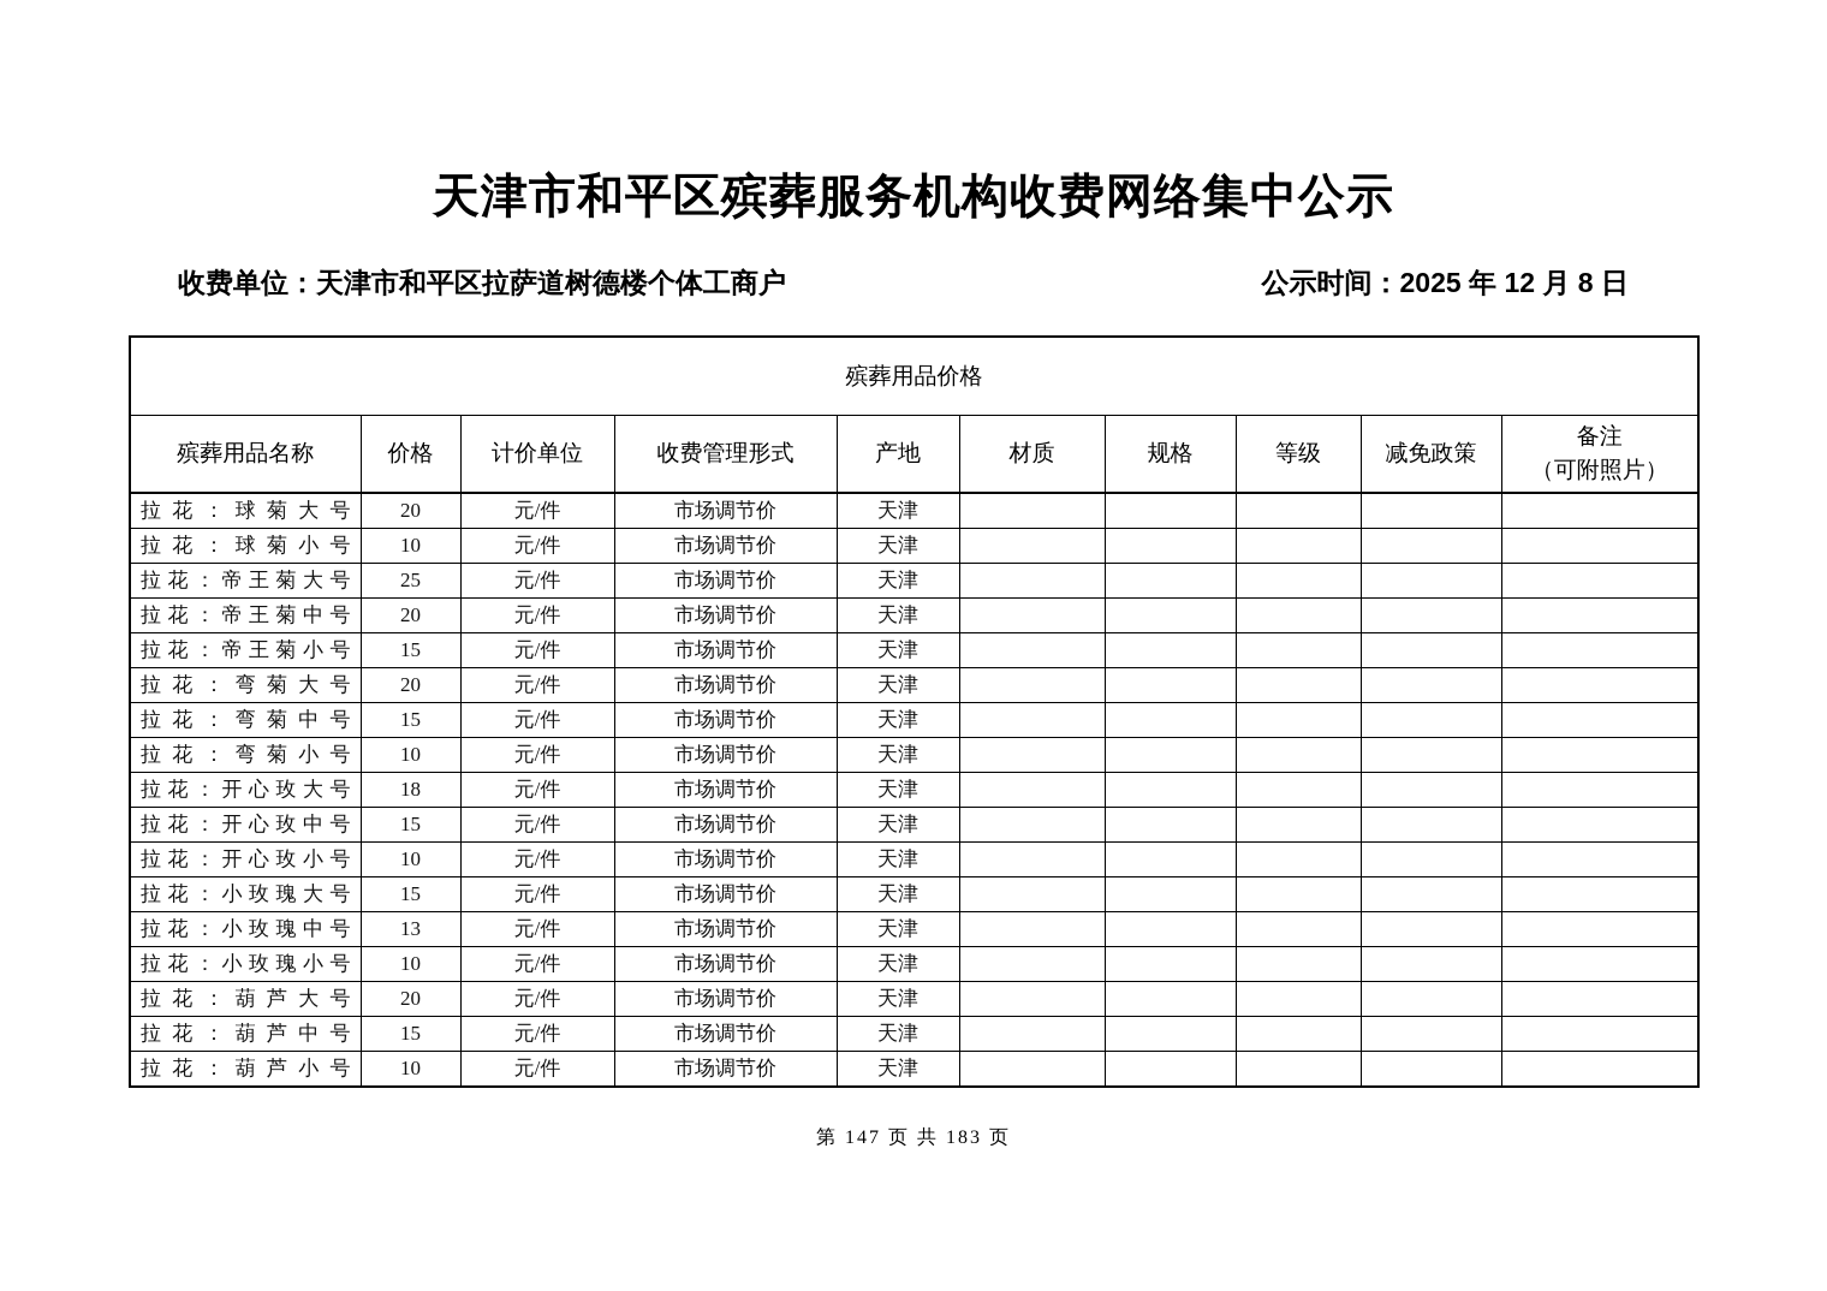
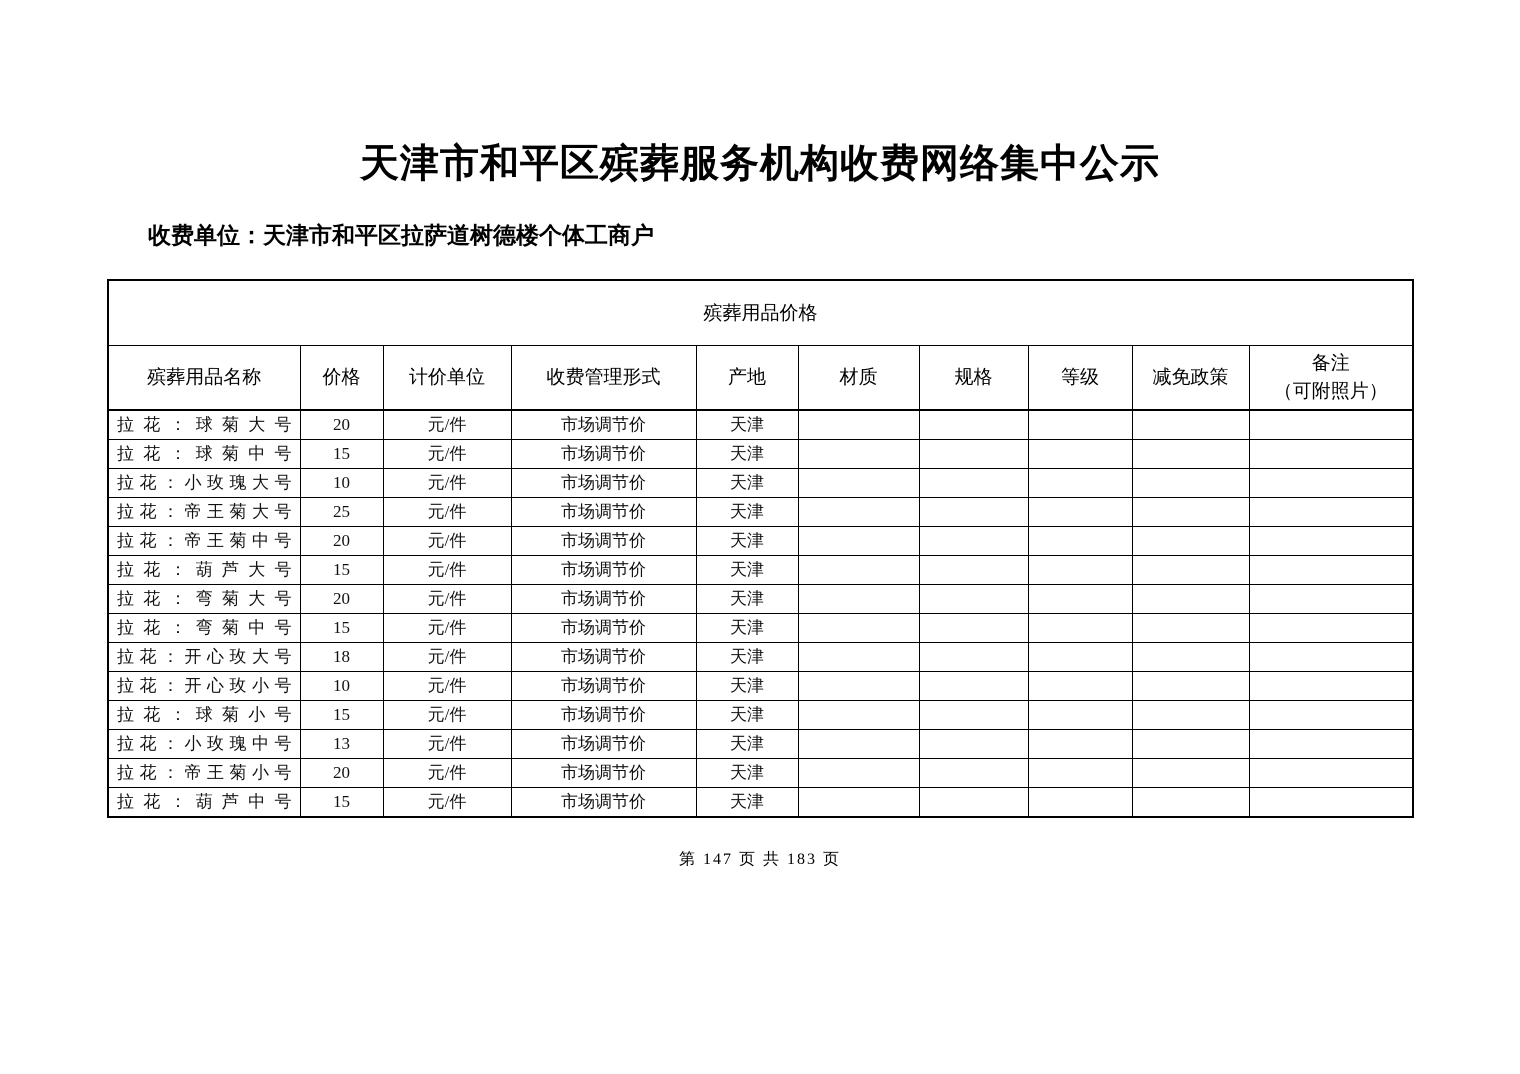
  天津市和平区殡葬服务机构收费网络集中公示
  收费单位：天津市和平区拉萨道树德楼个体工商户
- 公示时间：2025 年 12 月 8 日
  殡葬用品价格
  殡葬用品名称	价格	计价单位	收费管理形式	产地	材质	规格	等级	减免政策	备注 （可附照片）
  拉花：球菊大号	20	元/件	市场调节价	天津
+ 拉花：球菊中号	15	元/件	市场调节价	天津
- 拉花：球菊小号	10	元/件	市场调节价	天津
+ 拉花：小玫瑰大号	10	元/件	市场调节价	天津
  拉花：帝王菊大号	25	元/件	市场调节价	天津
  拉花：帝王菊中号	20	元/件	市场调节价	天津
- 拉花：帝王菊小号	15	元/件	市场调节价	天津
+ 拉花：葫芦大号	15	元/件	市场调节价	天津
  拉花：弯菊大号	20	元/件	市场调节价	天津
  拉花：弯菊中号	15	元/件	市场调节价	天津
- 拉花：弯菊小号	10	元/件	市场调节价	天津
  拉花：开心玫大号	18	元/件	市场调节价	天津
- 拉花：开心玫中号	15	元/件	市场调节价	天津
  拉花：开心玫小号	10	元/件	市场调节价	天津
- 拉花：小玫瑰大号	15	元/件	市场调节价	天津
+ 拉花：球菊小号	15	元/件	市场调节价	天津
  拉花：小玫瑰中号	13	元/件	市场调节价	天津
- 拉花：小玫瑰小号	10	元/件	市场调节价	天津
- 拉花：葫芦大号	20	元/件	市场调节价	天津
+ 拉花：帝王菊小号	20	元/件	市场调节价	天津
  拉花：葫芦中号	15	元/件	市场调节价	天津
- 拉花：葫芦小号	10	元/件	市场调节价	天津
  第 147 页 共 183 页
